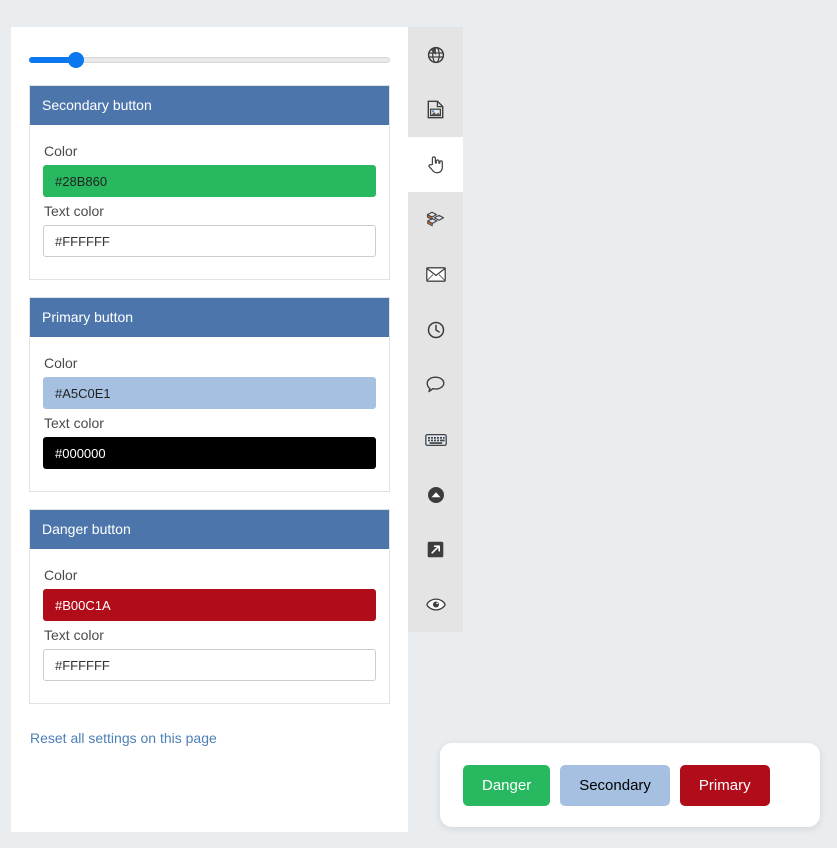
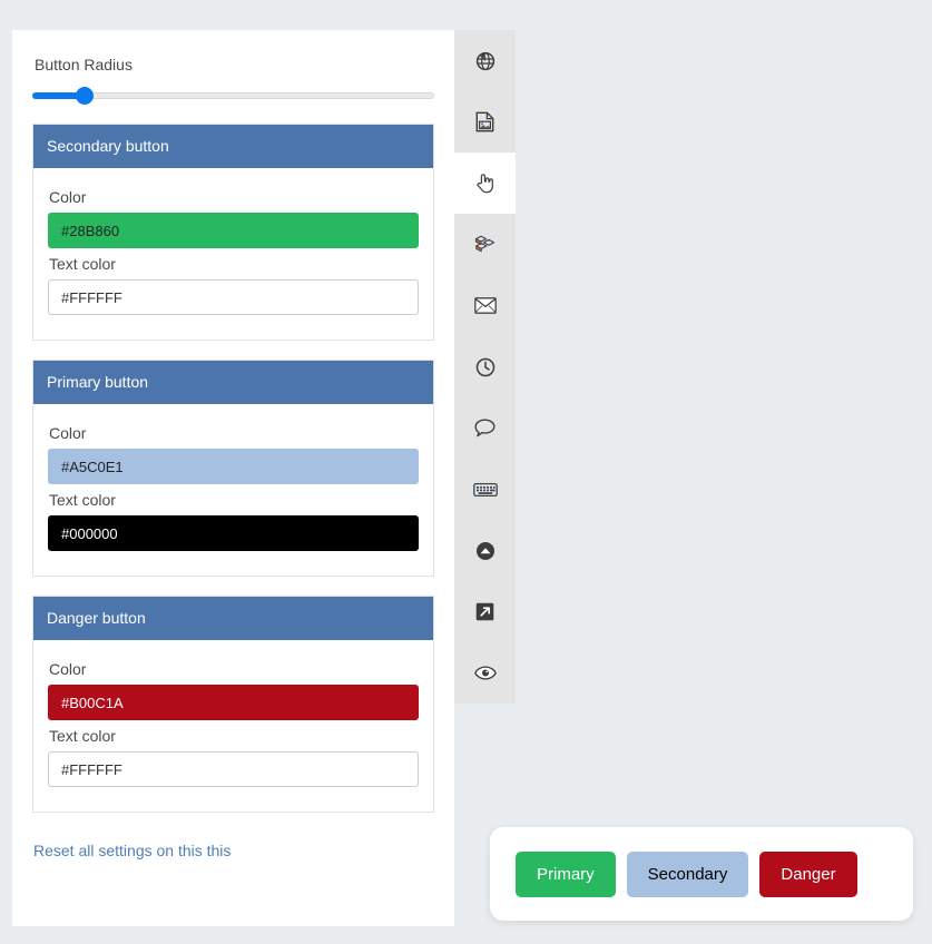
+ Button Radius
  Secondary button
  Color
  #28B860
  Text color
  #FFFFFF
  Primary button
  Color
  #A5C0E1
  Text color
  #000000
  Danger button
  Color
  #B00C1A
  Text color
  #FFFFFF
- Reset all settings on this page
+ Reset all settings on this this
- Danger
+ Primary
  Secondary
- Primary
+ Danger
